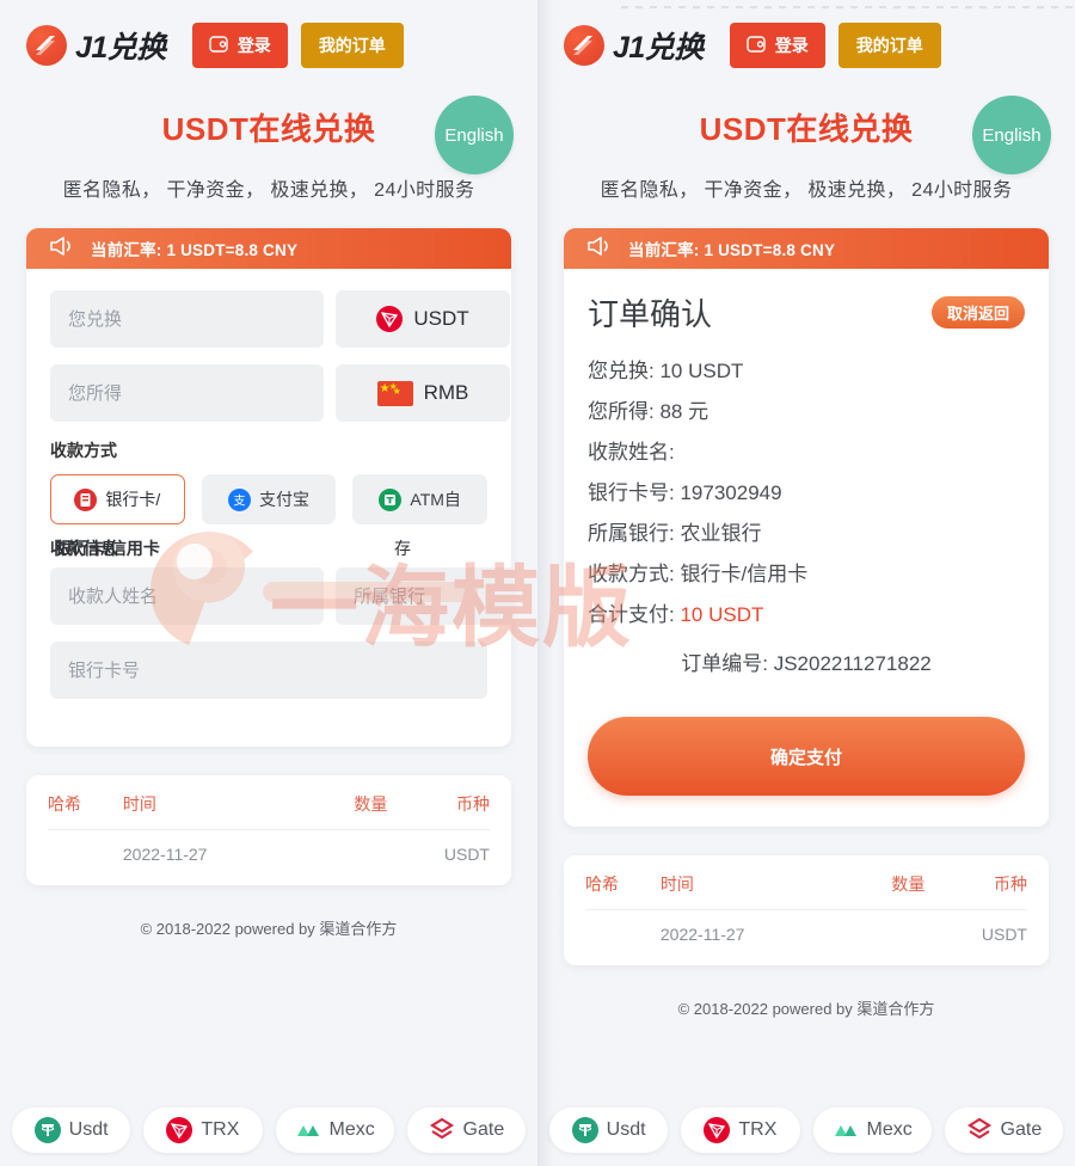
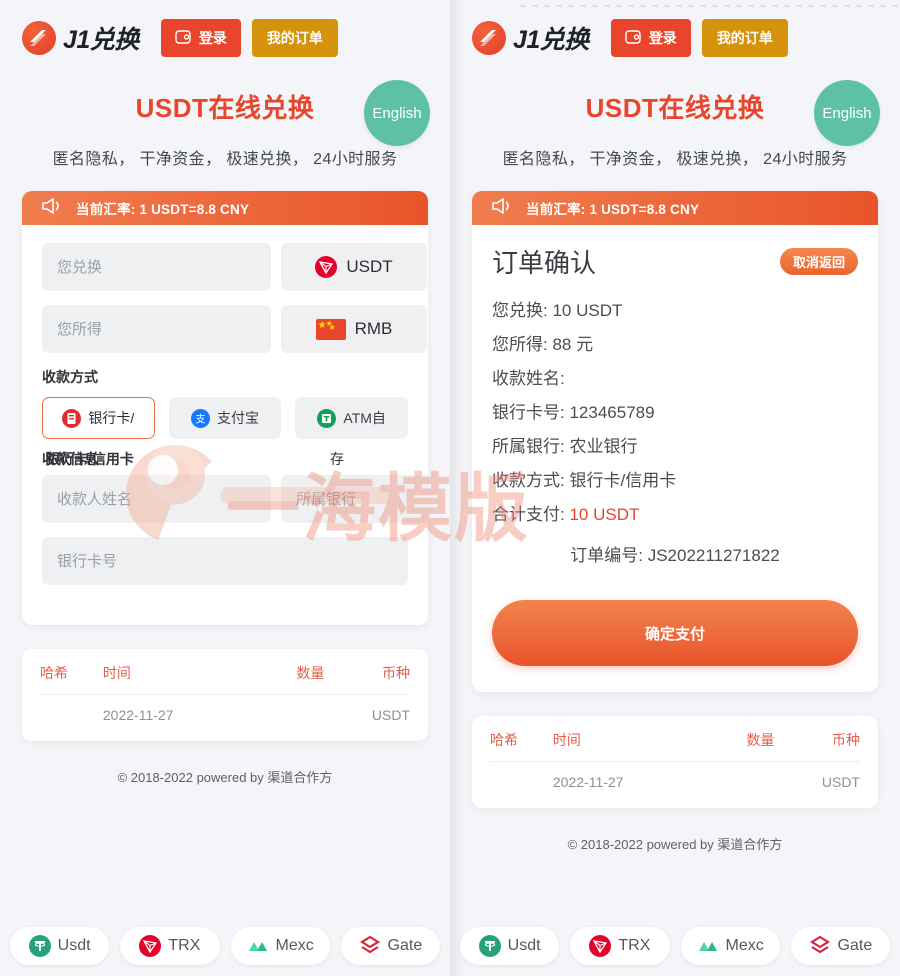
  J1兑换
  登录
  我的订单
  USDT在线兑换
  匿名隐私， 干净资金， 极速兑换， 24小时服务
  English
  当前汇率: 1 USDT=8.8 CNY
  您兑换
  USDT
  您所得
  ★
  ★
  ★
  RMB
  收款方式
  银行卡/
  支
  支付宝
  ATM自
  收款信息
  银行卡/信用卡
  存
  收款人姓名
  所属银行
  银行卡号
  哈希	时间	数量	币种
  	2022-11-27		USDT
  © 2018-2022 powered by 渠道合作方
  Usdt
  TRX
  Mexc
  Gate
  J1兑换
  登录
  我的订单
  USDT在线兑换
  匿名隐私， 干净资金， 极速兑换， 24小时服务
  English
  当前汇率: 1 USDT=8.8 CNY
  订单确认
  取消返回
  您兑换: 10 USDT
  您所得: 88 元
  收款姓名:
- 银行卡号: 197302949
+ 银行卡号: 123465789
  所属银行: 农业银行
  收款方式: 银行卡/信用卡
  合计支付: 10 USDT
  订单编号: JS202211271822
  确定支付
  哈希	时间	数量	币种
  	2022-11-27		USDT
  © 2018-2022 powered by 渠道合作方
  Usdt
  TRX
  Mexc
  Gate
  一海模版
